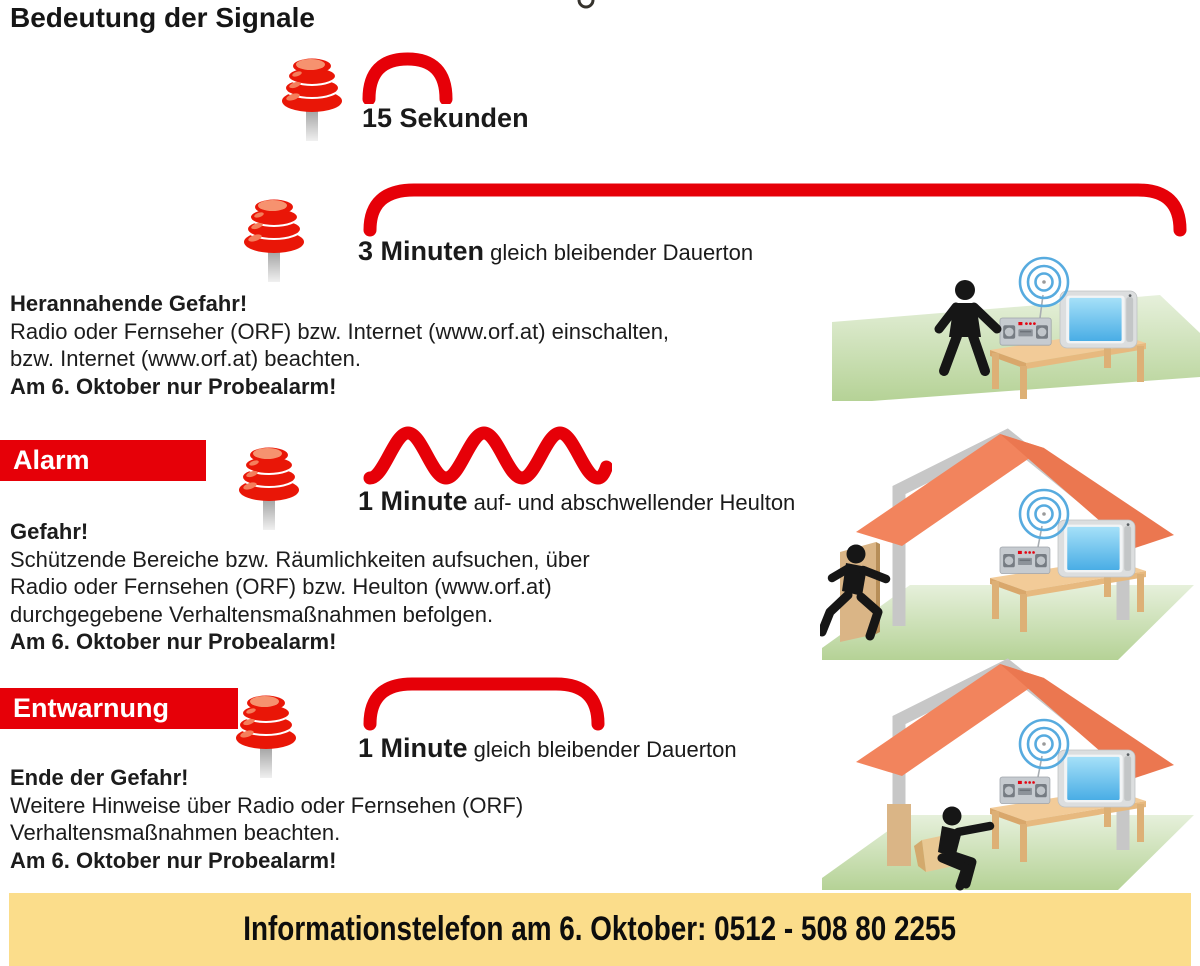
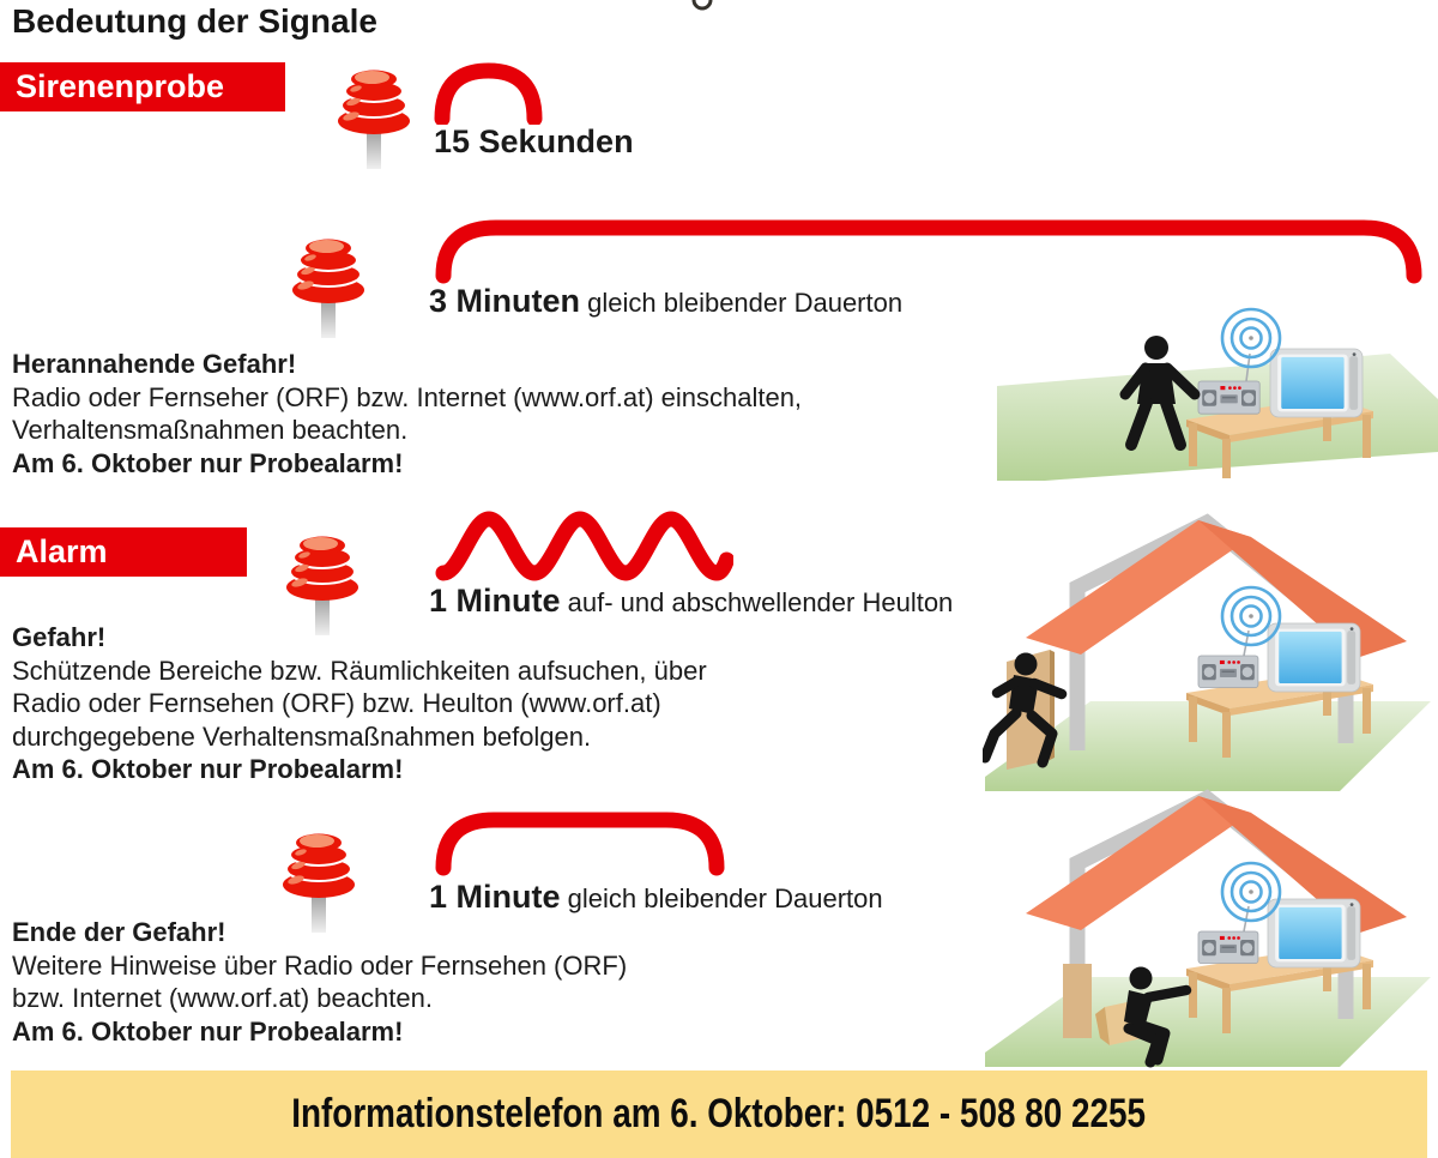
  Bedeutung der Signale
+ Sirenenprobe
  15 Sekunden
  3 Minuten gleich bleibender Dauerton
  Herannahende Gefahr!
  Radio oder Fernseher (ORF) bzw. Internet (www.orf.at) einschalten,
- bzw. Internet (www.orf.at) beachten.
+ Verhaltensmaßnahmen beachten.
  Am 6. Oktober nur Probealarm!
  Alarm
  1 Minute auf- und abschwellender Heulton
  Gefahr!
  Schützende Bereiche bzw. Räumlichkeiten aufsuchen, über
  Radio oder Fernsehen (ORF) bzw. Heulton (www.orf.at)
  durchgegebene Verhaltensmaßnahmen befolgen.
  Am 6. Oktober nur Probealarm!
- Entwarnung
  1 Minute gleich bleibender Dauerton
  Ende der Gefahr!
  Weitere Hinweise über Radio oder Fernsehen (ORF)
- Verhaltensmaßnahmen beachten.
+ bzw. Internet (www.orf.at) beachten.
  Am 6. Oktober nur Probealarm!
  Informationstelefon am 6. Oktober: 0512 - 508 80 2255
